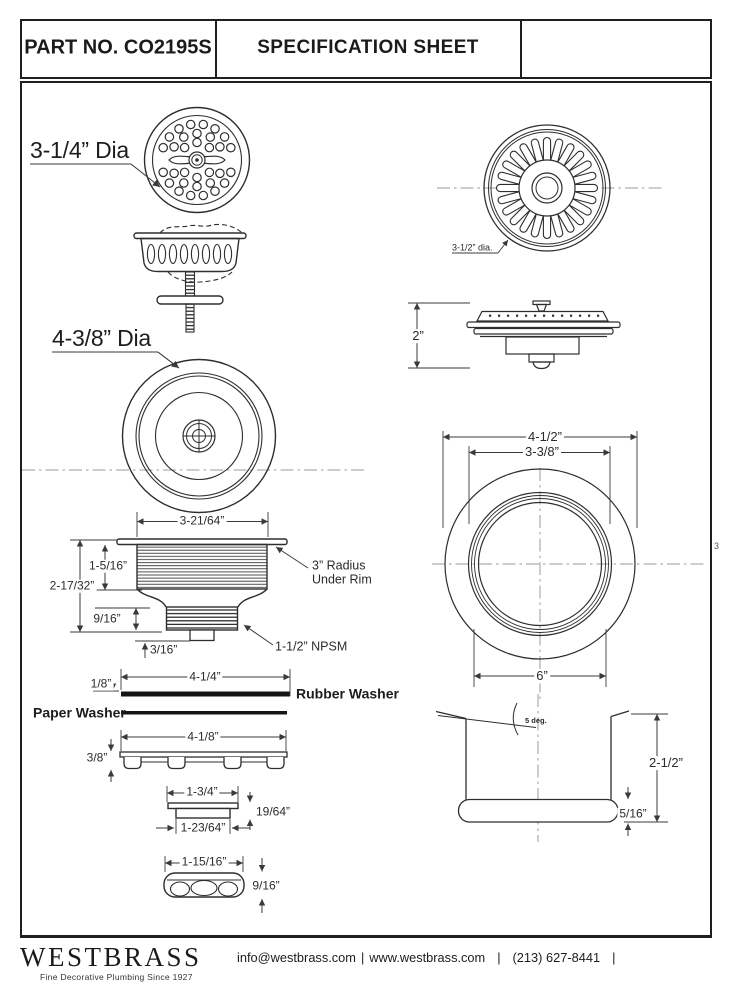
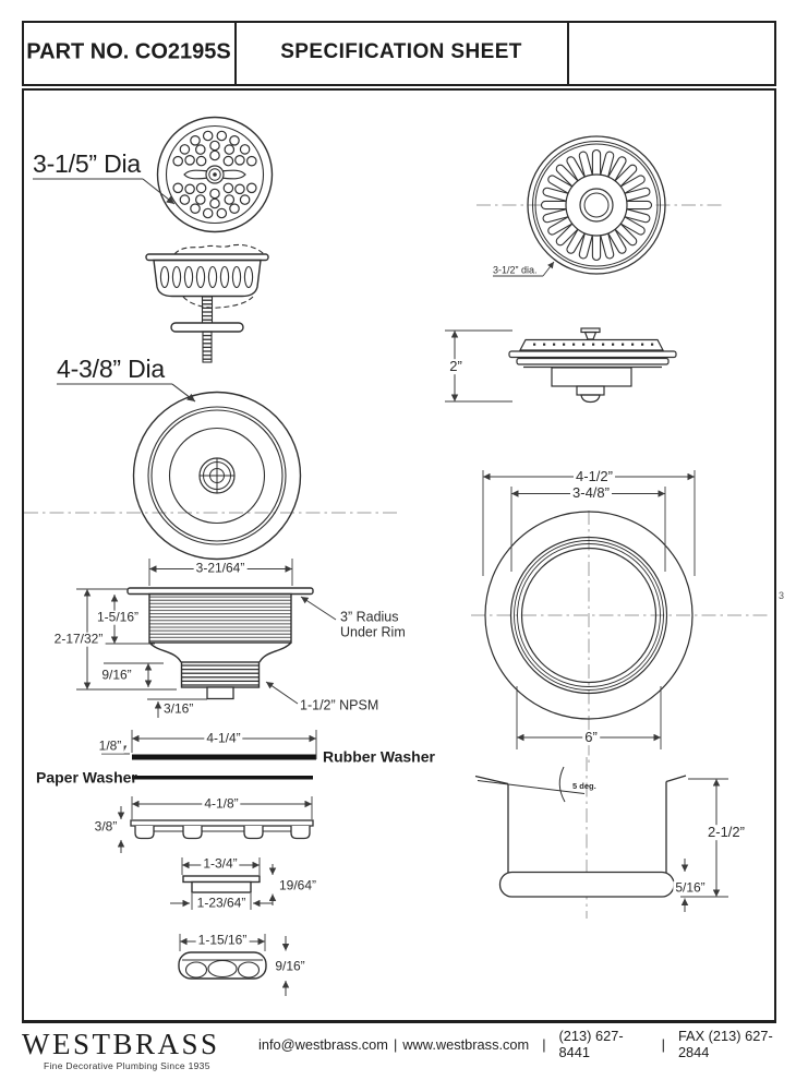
  PART NO. CO2195S
  SPECIFICATION SHEET
- 3-1/4” Dia
+ 3-1/5” Dia
  4-3/8” Dia
  3-21/64”
  1-5/16”
  2-17/32”
  9/16”
  3/16”
  3” Radius
  Under Rim
  1-1/2” NPSM
  1/8”
  4-1/4”
  Rubber Washer
  Paper Washer
  4-1/8”
  3/8”
  1-3/4”
  19/64”
  1-23/64”
  1-15/16”
  9/16”
  3-1/2” dia.
  2”
  4-1/2”
- 3-3/8”
+ 3-4/8”
  6”
  5 deg.
  2-1/2”
  5/16”
  3
  WESTBRASS
- Fine Decorative Plumbing Since 1927
+ Fine Decorative Plumbing Since 1935
  info@westbrass.com
  |
  www.westbrass.com
  |
  (213) 627-8441
  |
+ FAX (213) 627-2844
